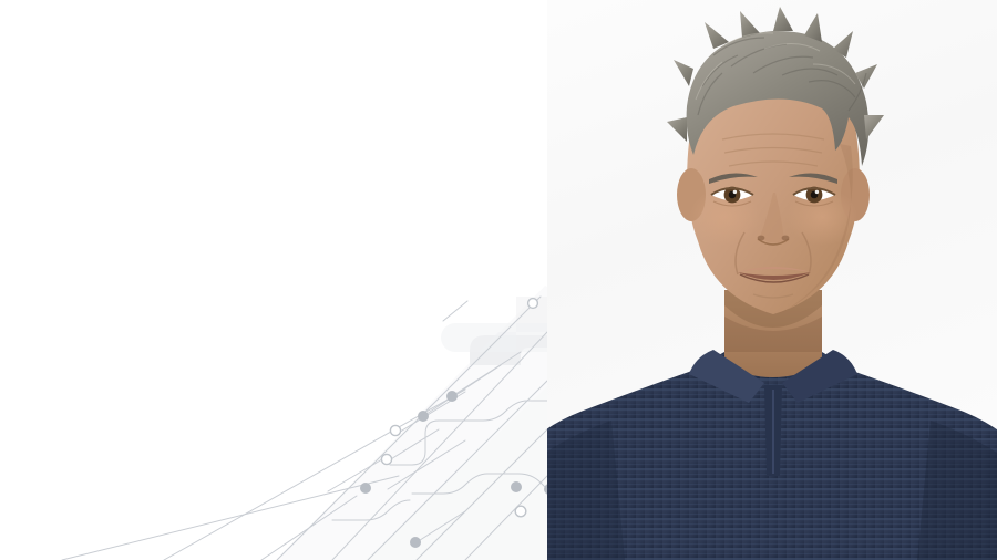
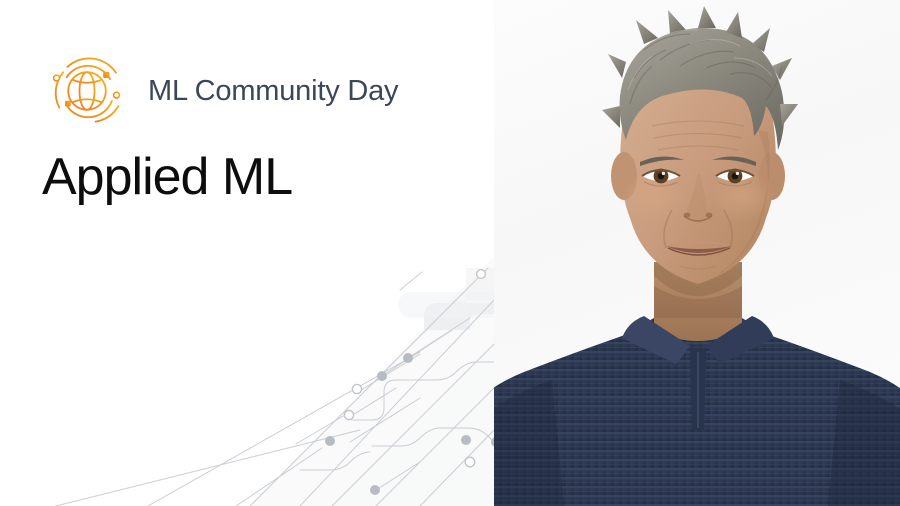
+ ML Community Day
+ Applied ML
